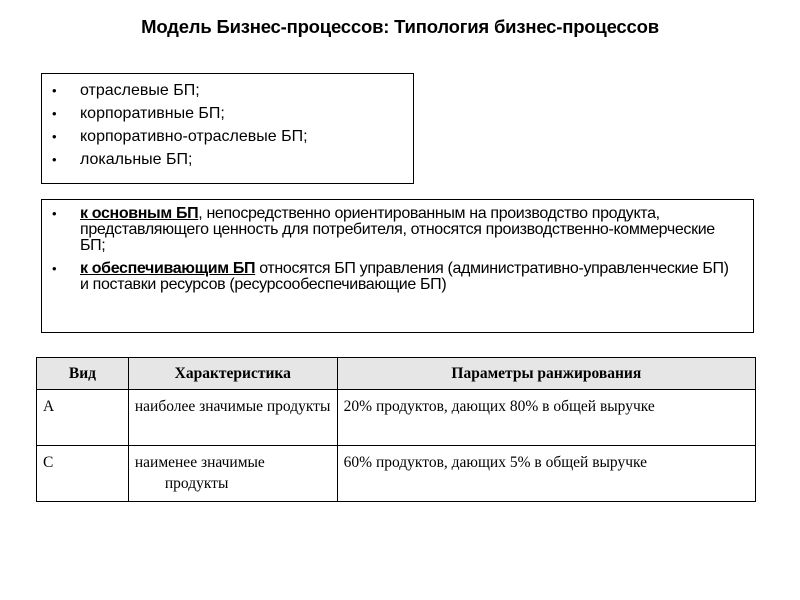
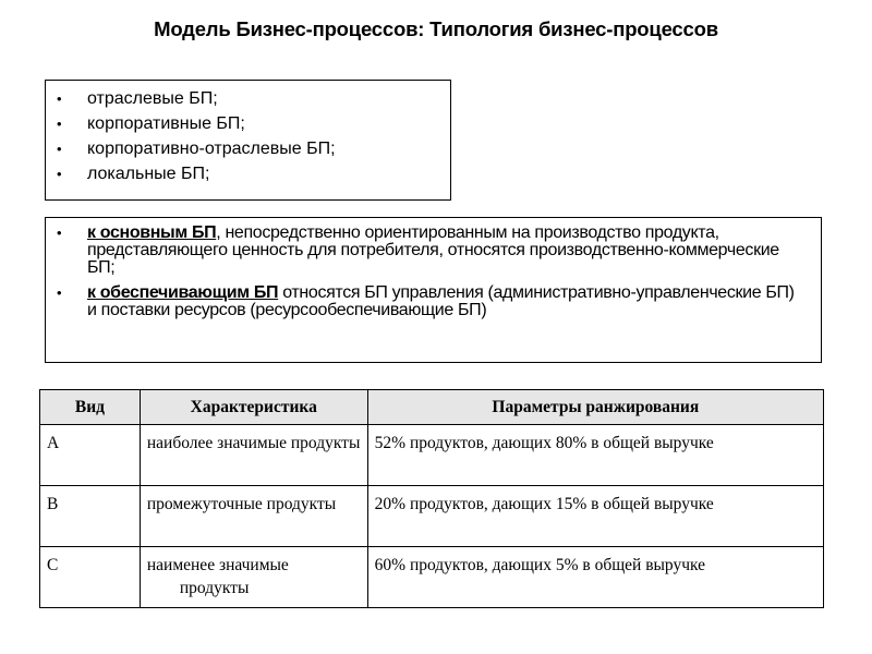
  Модель Бизнес-процессов: Типология бизнес-процессов
  •
  отраслевые БП;
  •
  корпоративные БП;
  •
  корпоративно-отраслевые БП;
  •
  локальные БП;
  •
  к основным БП, непосредственно ориентированным на производство продукта, представляющего ценность для потребителя, относятся производственно-коммерческие БП;
  •
  к обеспечивающим БП относятся БП управления (административно-управленческие БП) и поставки ресурсов (ресурсообеспечивающие БП)
  Вид	Характеристика	Параметры ранжирования
- A	наиболее значимые продукты	20% продуктов, дающих 80% в общей выручке
+ A	наиболее значимые продукты	52% продуктов, дающих 80% в общей выручке
+ B	промежуточные продукты	20% продуктов, дающих 15% в общей выручке
  C	наименее значимые продукты	60% продуктов, дающих 5% в общей выручке
